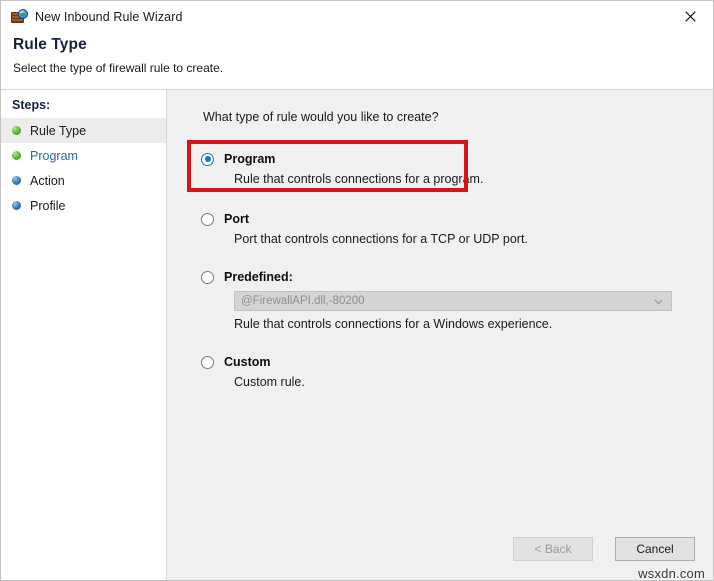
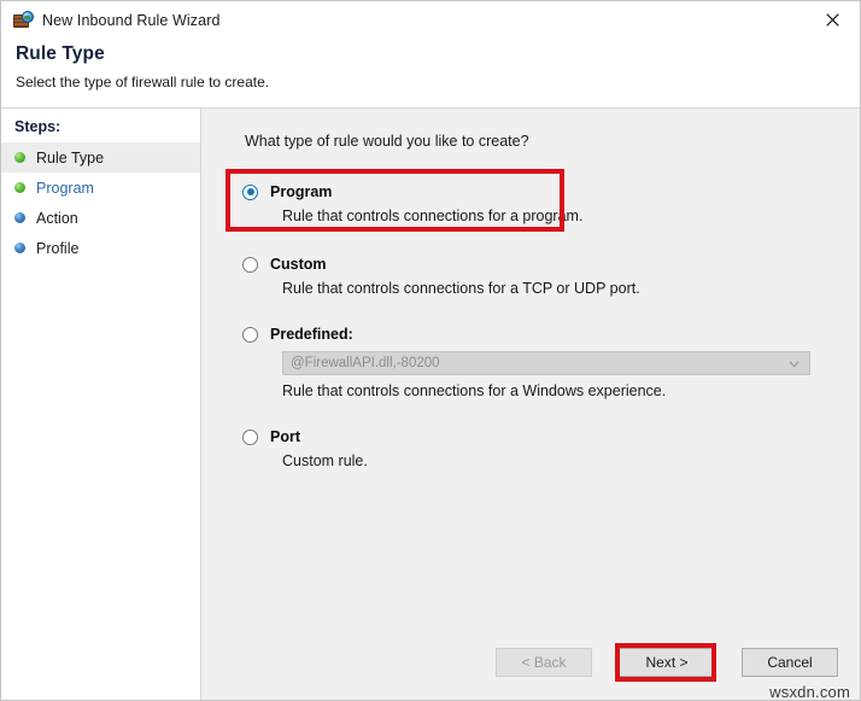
  New Inbound Rule Wizard
  Rule Type
  Select the type of firewall rule to create.
  Steps:
  Rule Type
  Program
  Action
  Profile
  What type of rule would you like to create?
  Program
  Rule that controls connections for a program.
- Port
+ Custom
- Port that controls connections for a TCP or UDP port.
+ Rule that controls connections for a TCP or UDP port.
  Predefined:
  @FirewallAPI.dll,-80200
  Rule that controls connections for a Windows experience.
- Custom
+ Port
  Custom rule.
  < Back
+ Next >
  Cancel
  wsxdn.com
